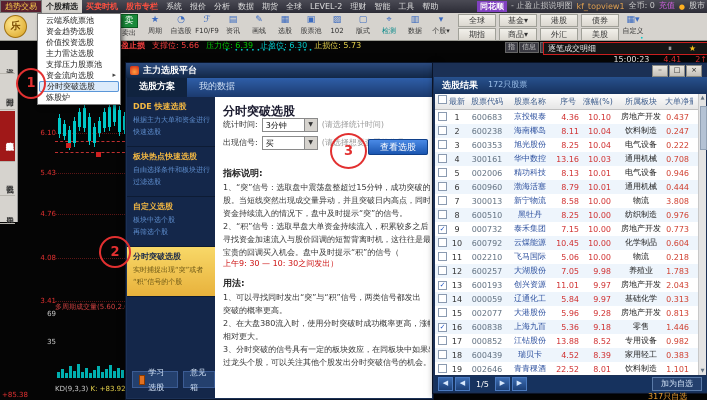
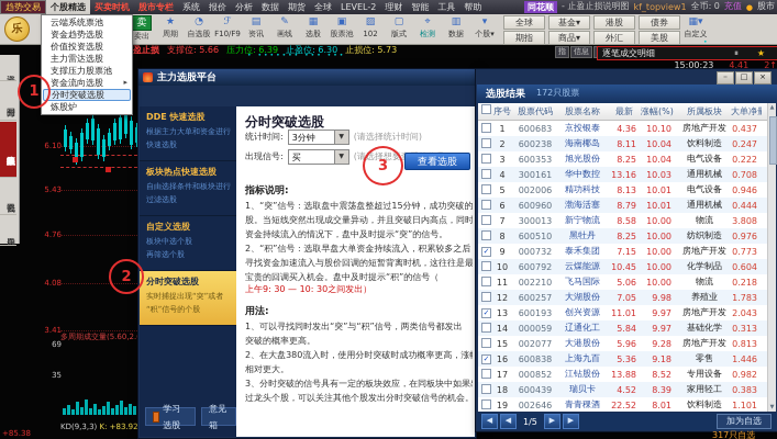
  6.10
  5.43
  4.76
  4.08
  3.41
  69
  35
  多周期成交量(5.60,2.
  KD(9,3,3) K: +83.92
  +85.38
  趋势交易
  个股精选
  买卖时机
  股市专栏
  系统
  报价
  分析
  数据
  期货
  全球
  LEVEL-2
  理财
  智能
  工具
  帮助
  同花顺
  - 止盈止损说明图
  kf_topview1
  全币: 0
  充值
  ●
  股市
  乐
  卖
  卖出
  ★
  周期
  ◔
  自选股
  ℱ
  F10/F9
  ▤
  资讯
  ✎
  画线
  ▦
  选股
  ▣
  股票池
  ▨
  102
  ▢
  版式
  ⌖
  检测
  ▥
  数据
  ▾
  个股▾
  全球
  基金▾
  港股
  债券
  期指
  商品▾
  外汇
  美股
  ▦▾
  自定义
  盈止损
  支撑位: 5.66
  压力位: 6.39
  止盈位: 6.30
  止损位: 5.73
  指
  信息
  逐笔成交明细
  ⏸
  ★
  15:00:23
  4.41
  2↑
  云端系统票池
  资金趋势选股
  价值投资选股
  主力雷达选股
  支撑压力股票池
  资金流向选股
  ▸
  分时突破选股
  炼股炉
  主力选股平台
- 选股方案
- 我的数据
  DDE 快速选股
  根据主力大单和资金进行
  快速选股
  板块热点快速选股
  自由选择条件和板块进行
  过滤选股
  自定义选股
  板块中选个股
  再筛选个股
  分时突破选股
  实时捕捉出现“突”或者
  “积”信号的个股
  学习选股
  意见箱
  分时突破选股
  统计时间:
  3分钟
  (请选择统计时间)
  出现信号:
  买
  查看选股
  指标说明:
  1、“突”信号：选取盘中震荡盘整超过15分钟，成功突破的
  股。当短线突然出现成交量异动，并且突破日内高点，同时
  资金持续流入的情况下，盘中及时提示“突”的信号。
  2、“积”信号：选取早盘大单资金持续流入，积累较多之后
  寻找资金加速流入与股价回调的短暂背离时机，这往往是最
  宝贵的回调买入机会。盘中及时提示“积”的信号（
  上午9: 30 — 10: 30之间发出）
  用法:
  1、可以寻找同时发出“突”与“积”信号，两类信号都发出
  突破的概率更高。
  2、在大盘380流入时，使用分时突破时成功概率更高，涨
  相对更大。
  3、分时突破的信号具有一定的板块效应，在同板块中如果
  过龙头个股，可以关注其他个股发出分时突破信号的机会。
  －
  □
  ×
  选股结果
  172只股票
- 最新
+ 序号
  股票代码
  股票名称
- 序号
+ 最新
  涨幅(%)
  所属板块
  1
  600683
  京投银泰
  4.36
  10.10
  房地产开发
  0.437
  2
  600238
  海南椰岛
  8.11
  10.04
  饮料制造
  0.247
  3
  600353
  旭光股份
  8.25
  10.04
  电气设备
  0.222
  4
  300161
  华中数控
  13.16
  10.03
  通用机械
  0.708
  5
  002006
  精功科技
  8.13
  10.01
  电气设备
  0.946
  6
  600960
  渤海活塞
  8.79
  10.01
  通用机械
  0.444
  7
  300013
  新宁物流
  8.58
  10.00
  物流
  3.808
  8
  600510
  黑牡丹
  8.25
  10.00
  纺织制造
  0.976
  ✓
  9
  000732
  泰禾集团
  7.15
  10.00
  房地产开发
  0.773
  10
  600792
  云煤能源
  10.45
  10.00
  化学制品
  0.604
  11
  002210
  飞马国际
  5.06
  10.00
  物流
  0.218
  12
  600257
  大湖股份
  7.05
  9.98
  养殖业
  1.783
  ✓
  13
  600193
  创兴资源
  11.01
  9.97
  房地产开发
  2.043
  14
  000059
  辽通化工
  5.84
  9.97
  基础化学
  0.313
  15
  002077
  大港股份
  5.96
  9.28
  房地产开发
  0.813
  ✓
  16
  600838
  上海九百
  5.36
  9.18
  零售
  1.446
  17
  000852
  江钻股份
  13.88
  8.52
  专用设备
  0.982
  18
  600439
  瑞贝卡
  4.52
  8.39
  家用轻工
  0.383
  19
  002646
  青青稞酒
  22.52
  8.01
  饮料制造
  1.101
  ◀
  ◀
  1/5
  ▶
  ▶
  加为自选
  317只自选
  1
  2
  3
